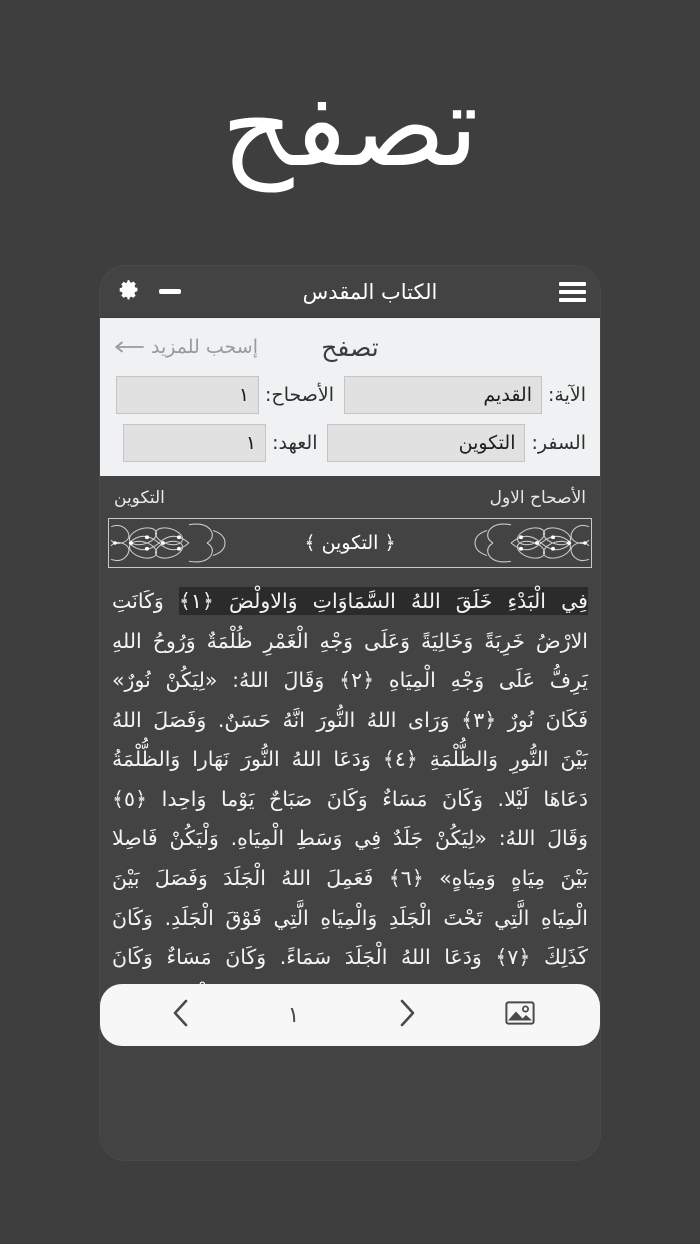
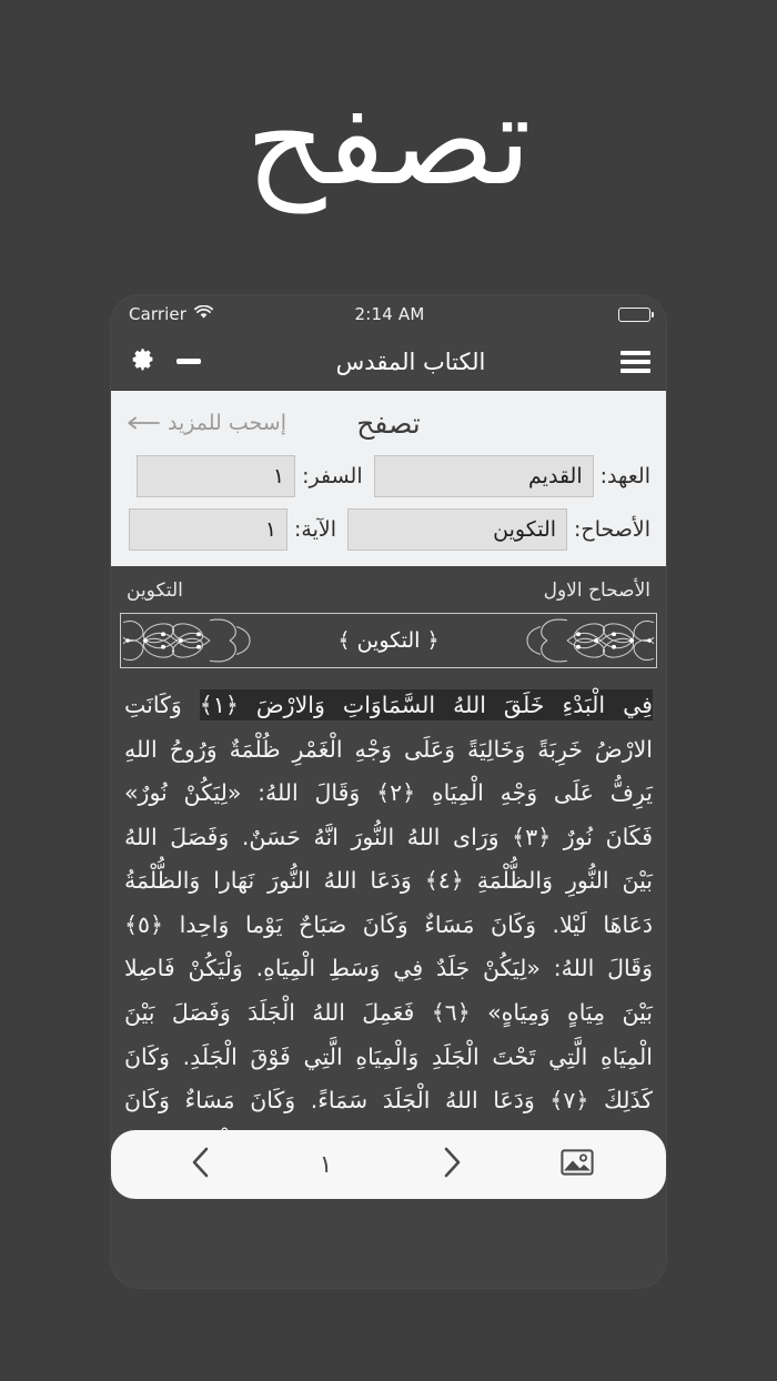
  تصفح
+ Carrier
+ 2:14 AM
  الكتاب المقدس
  تصفح
  إسحب للمزيد
- الآية:
+ العهد:
  القديم
- الأصحاح:
+ السفر:
  ١
- السفر:
+ الأصحاح:
  التكوين
- العهد:
+ الآية:
  ١
  الأصحاح الاول
  التكوين
  ﴿ التكوين ﴾
- فِي الْبَدْءِ خَلَقَ اللهُ السَّمَاوَاتِ وَالاولْضَ ﴿١﴾ وَكَانَتِ الارْضُ خَرِبَةً وَخَالِيَةً وَعَلَى وَجْهِ الْغَمْرِ ظُلْمَةٌ وَرُوحُ اللهِ يَرِفُّ عَلَى وَجْهِ الْمِيَاهِ ﴿٢﴾ وَقَالَ اللهُ: «لِيَكُنْ نُورٌ» فَكَانَ نُورٌ ﴿٣﴾ وَرَاى اللهُ النُّورَ انَّهُ حَسَنٌ. وَفَصَلَ اللهُ بَيْنَ النُّورِ وَالظُّلْمَةِ ﴿٤﴾ وَدَعَا اللهُ النُّورَ نَهَارا وَالظُّلْمَةُ دَعَاهَا لَيْلا. وَكَانَ مَسَاءٌ وَكَانَ صَبَاحٌ يَوْما وَاحِدا ﴿٥﴾ وَقَالَ اللهُ: «لِيَكُنْ جَلَدٌ فِي وَسَطِ الْمِيَاهِ. وَلْيَكُنْ فَاصِلا بَيْنَ مِيَاهٍ وَمِيَاهٍ» ﴿٦﴾ فَعَمِلَ اللهُ الْجَلَدَ وَفَصَلَ بَيْنَ الْمِيَاهِ الَّتِي تَحْتَ الْجَلَدِ وَالْمِيَاهِ الَّتِي فَوْقَ الْجَلَدِ. وَكَانَ كَذَلِكَ ﴿٧﴾ وَدَعَا اللهُ الْجَلَدَ سَمَاءً. وَكَانَ مَسَاءٌ وَكَانَ
+ فِي الْبَدْءِ خَلَقَ اللهُ السَّمَاوَاتِ وَالارْضَ ﴿١﴾ وَكَانَتِ الارْضُ خَرِبَةً وَخَالِيَةً وَعَلَى وَجْهِ الْغَمْرِ ظُلْمَةٌ وَرُوحُ اللهِ يَرِفُّ عَلَى وَجْهِ الْمِيَاهِ ﴿٢﴾ وَقَالَ اللهُ: «لِيَكُنْ نُورٌ» فَكَانَ نُورٌ ﴿٣﴾ وَرَاى اللهُ النُّورَ انَّهُ حَسَنٌ. وَفَصَلَ اللهُ بَيْنَ النُّورِ وَالظُّلْمَةِ ﴿٤﴾ وَدَعَا اللهُ النُّورَ نَهَارا وَالظُّلْمَةُ دَعَاهَا لَيْلا. وَكَانَ مَسَاءٌ وَكَانَ صَبَاحٌ يَوْما وَاحِدا ﴿٥﴾ وَقَالَ اللهُ: «لِيَكُنْ جَلَدٌ فِي وَسَطِ الْمِيَاهِ. وَلْيَكُنْ فَاصِلا بَيْنَ مِيَاهٍ وَمِيَاهٍ» ﴿٦﴾ فَعَمِلَ اللهُ الْجَلَدَ وَفَصَلَ بَيْنَ الْمِيَاهِ الَّتِي تَحْتَ الْجَلَدِ وَالْمِيَاهِ الَّتِي فَوْقَ الْجَلَدِ. وَكَانَ كَذَلِكَ ﴿٧﴾ وَدَعَا اللهُ الْجَلَدَ سَمَاءً. وَكَانَ مَسَاءٌ وَكَانَ
  ١
